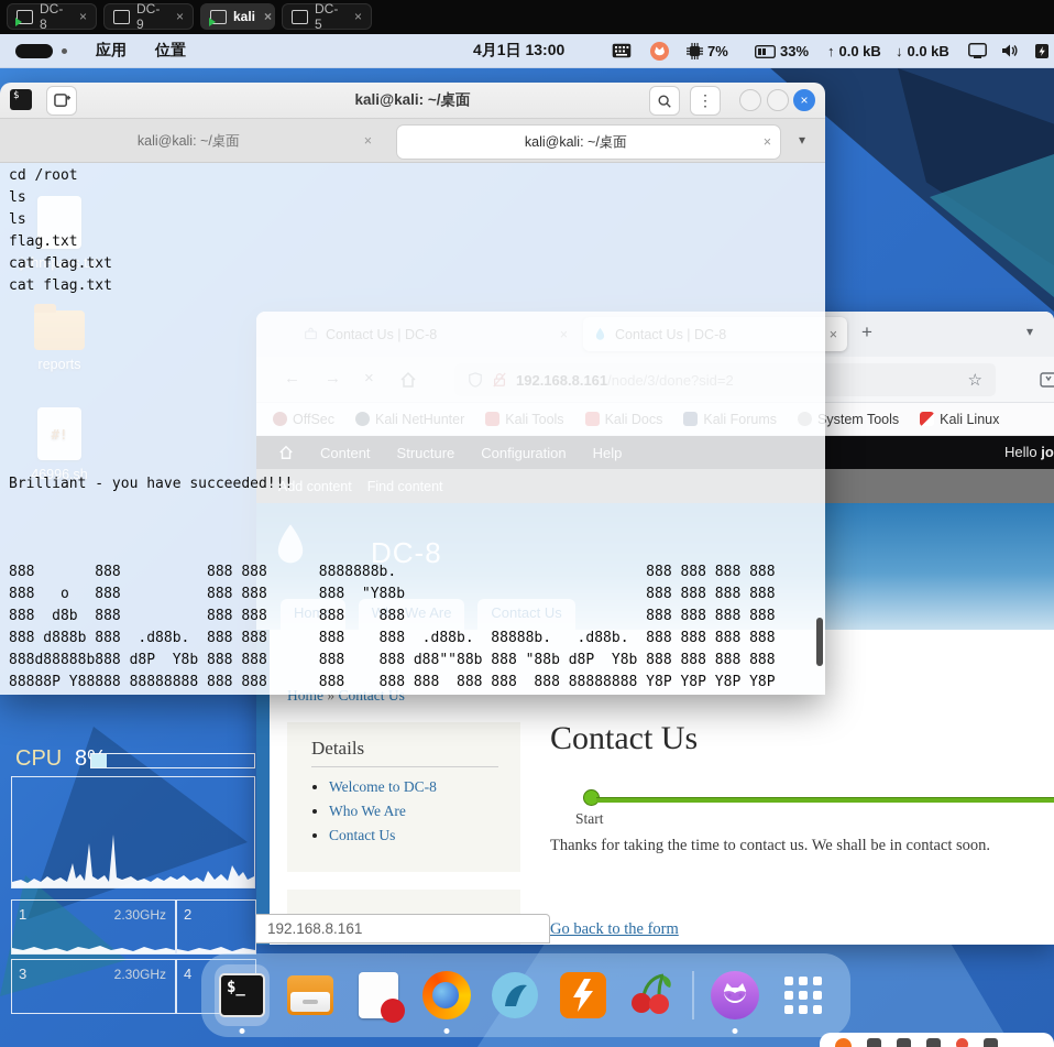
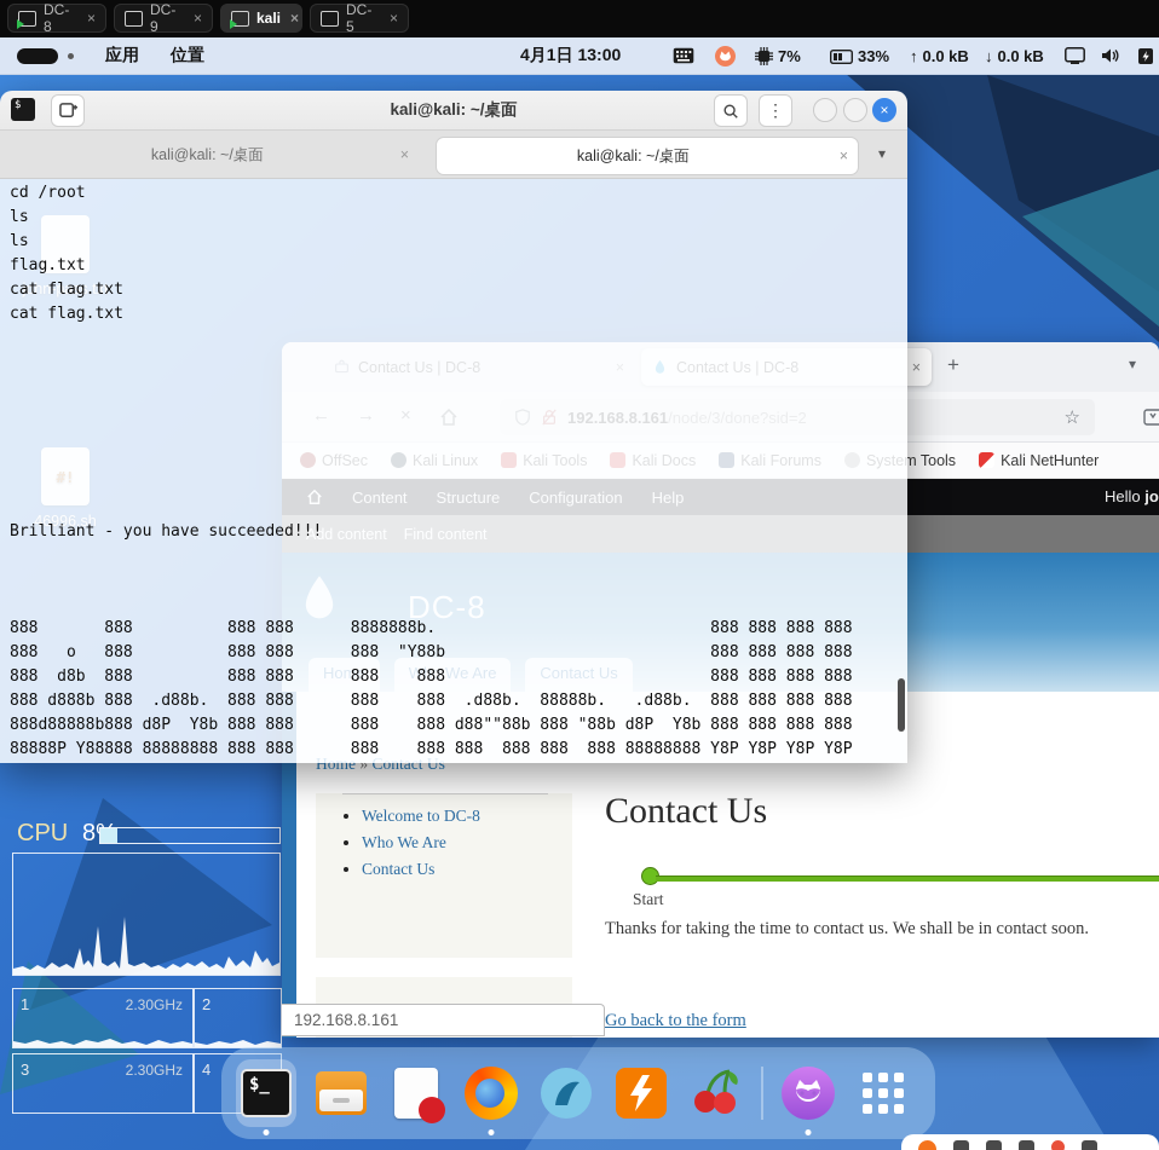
  john-pass.txt
- reports
  #!
  46996.sh
  CPU
  1
  2.30GHz
  2
  3
  2.30GHz
  4
  Contact Us | DC-8
  Contact Us | DC-8
  ×
  +
  ▾
  192.168.8.161
  ☆
  OffSec
- Kali NetHunter
+ Kali Linux
  Kali Tools
  Kali Docs
  Kali Forums
  System Tools
- Kali Linux
+ Kali NetHunter
  Content
  Structure
  Configuration
  Help
  Hello jo
  Add content
  DC-8
  Home
  Who We Are
  Contact Us
  Home » Contact Us
- Details
  Welcome to DC-8
  Who We Are
  Contact Us
  Contact Us
  Start
  Thanks for taking the time to contact us. We shall be in contact soon.
  Go back to the form
  $
  kali@kali: ~/桌面
  ⋮
  ×
  kali@kali: ~/桌面
  ×
  kali@kali: ~/桌面
  ×
  ▾
  cd /root
  ls
  ls
  flag.txt
  cat flag.txt
  cat flag.txt
  Brilliant - you have succeeded!!!
  888 888 888 888 8888888b. 888 888 888 888
  888 o 888 888 888 888 "Y88b 888 888 888 888
  888 d8b 888 888 888 888 888 888 888 888 888
  888 d888b 888 .d88b. 888 888 888 888 .d88b. 88888b. .d88b. 888 888 888 888
  888d88888b888 d8P Y8b 888 888 888 888 d88""88b 888 "88b d8P Y8b 888 888 888 888
  88888P Y88888 88888888 888 888 888 888 888 888 888 888 88888888 Y8P Y8P Y8P Y8P
  192.168.8.161
  $_
  DC-8
  ×
  DC-9
  ×
  kali
  ×
  DC-5
  ×
  应用
  位置
  4月1日 13:00
  7%
  33%
  ↑
  0.0 kB
  ↓
  0.0 kB
